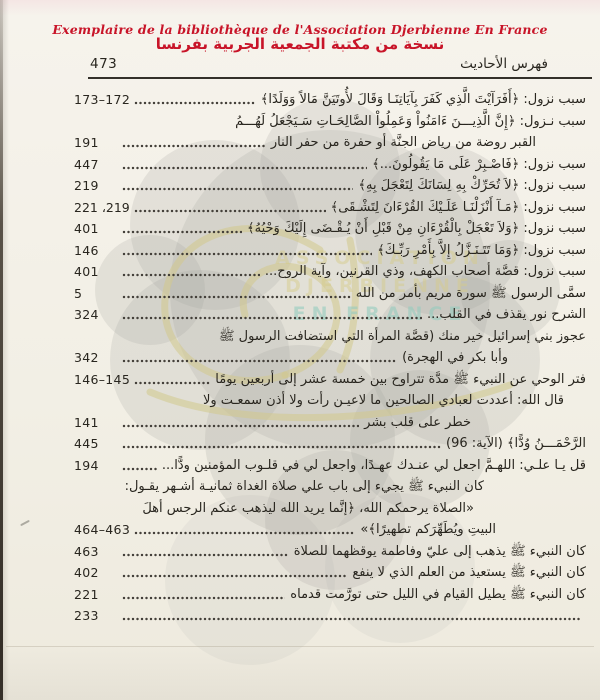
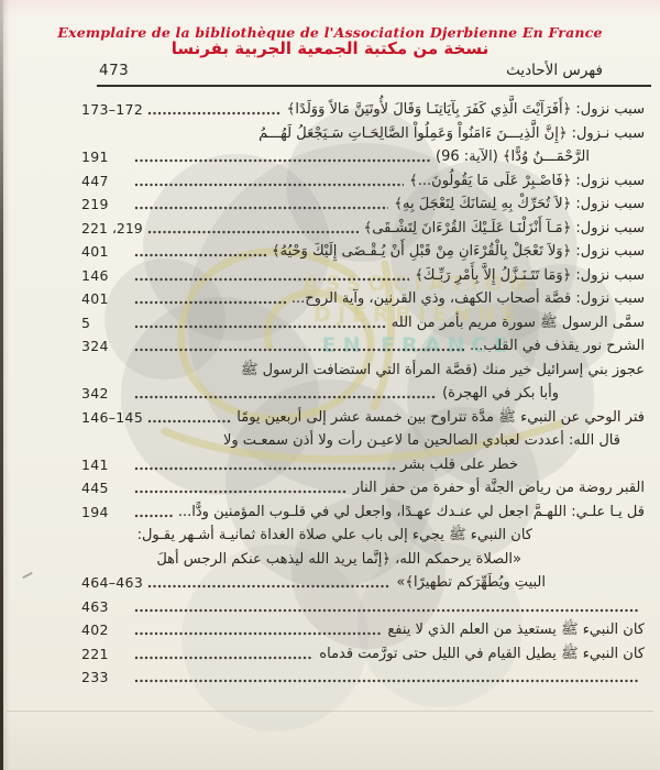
  ASSOCIATION
  DJERBIENNE
  EN FRANCE
  Exemplaire de la bibliothèque de l'Association Djerbienne En France
  نسخة من مكتبة الجمعية الجربية بفرنسا
  473
  فهرس الأحاديث
  سبب نزول: ﴿أَفَرَآيْتَ الَّذِي كَفَرَ بِآيَاتِنَـا وَقَالَ لأُوتَيَنَّ مَالاً وَوَلَدًا﴾
  173–172
  سبب نـزول: ﴿إِنَّ الَّذِيـــنَ ءَامَنُواْ وَعَمِلُواْ الصَّالِحَـاتِ سَـيَجْعَلُ لَهُـــمُ
- القبر روضة من رياض الجنَّة أو حفرة من حفر النار
+ الرَّحْمَـــنُ وُدًّا﴾ (الآية: 96)
  191
  سبب نزول: ﴿فَاصْـبِرْ عَلَى مَا يَقُولُونَ...﴾
  447
  سبب نزول: ﴿لاَ تُحَرِّكْ بِهِ لِسَانَكَ لِتَعْجَلَ بِهِ﴾
  219
  سبب نزول: ﴿مَـآ أَنْزَلْنَـا عَلَـيْكَ القُرْءَانَ لِتَشْـقَى﴾
  221 ،219
  سبب نزول: ﴿وَلاَ تَعْجَلْ بِالْقُرْءَانِ مِنْ قَبْلِ أَنْ يُـقْـضَى إِلَيْكَ وَحْيُهُ﴾
  401
  سبب نزول: ﴿وَمَا تَتَـنَـزَّلُ إِلاَّ بِأَمْرِ رَبِّـكَ﴾
  146
  سبب نزول: قصَّة أصحاب الكهف، وذي القرنين، وآية الروح...
  401
  سمَّى الرسول ﷺ سورة مريم بأمر من الله
  5
  الشرح نور يقذف في القلب...
  324
  عجوز بني إسرائيل خير منك (قصَّة المرأة التي استضافت الرسول ﷺ
  وأبا بكر في الهجرة)
  342
  فتر الوحي عن النبيء ﷺ مدَّة تتراوح بين خمسة عشر إلى أربعين يومًا
  146–145
  قال الله: أعددت لعبادي الصالحين ما لاعيـن رأت ولا أذن سمعـت ولا
  خطر على قلب بشر
  141
- الرَّحْمَـــنُ وُدًّا﴾ (الآية: 96)
+ القبر روضة من رياض الجنَّة أو حفرة من حفر النار
  445
  قل يـا علـي: اللهـمَّ اجعل لي عنـدك عهـدًا، واجعل لي في قلـوب المؤمنين ودًّا...
  194
  كان النبيء ﷺ يجيء إلى باب علي صلاة الغداة ثمانيـة أشـهر يقـول:
  «الصلاة يرحمكم الله، ﴿إنَّما يريد الله ليذهب عنكم الرجس أهلَ
  البيتِ ويُطَهِّرَكم تطهيرًا﴾»
  464–463
- كان النبيء ﷺ يذهب إلى عليّ وفاطمة يوقظهما للصلاة
  463
  كان النبيء ﷺ يستعيذ من العلم الذي لا ينفع
  402
  كان النبيء ﷺ يطيل القيام في الليل حتى تورَّمت قدماه
  221
  233
